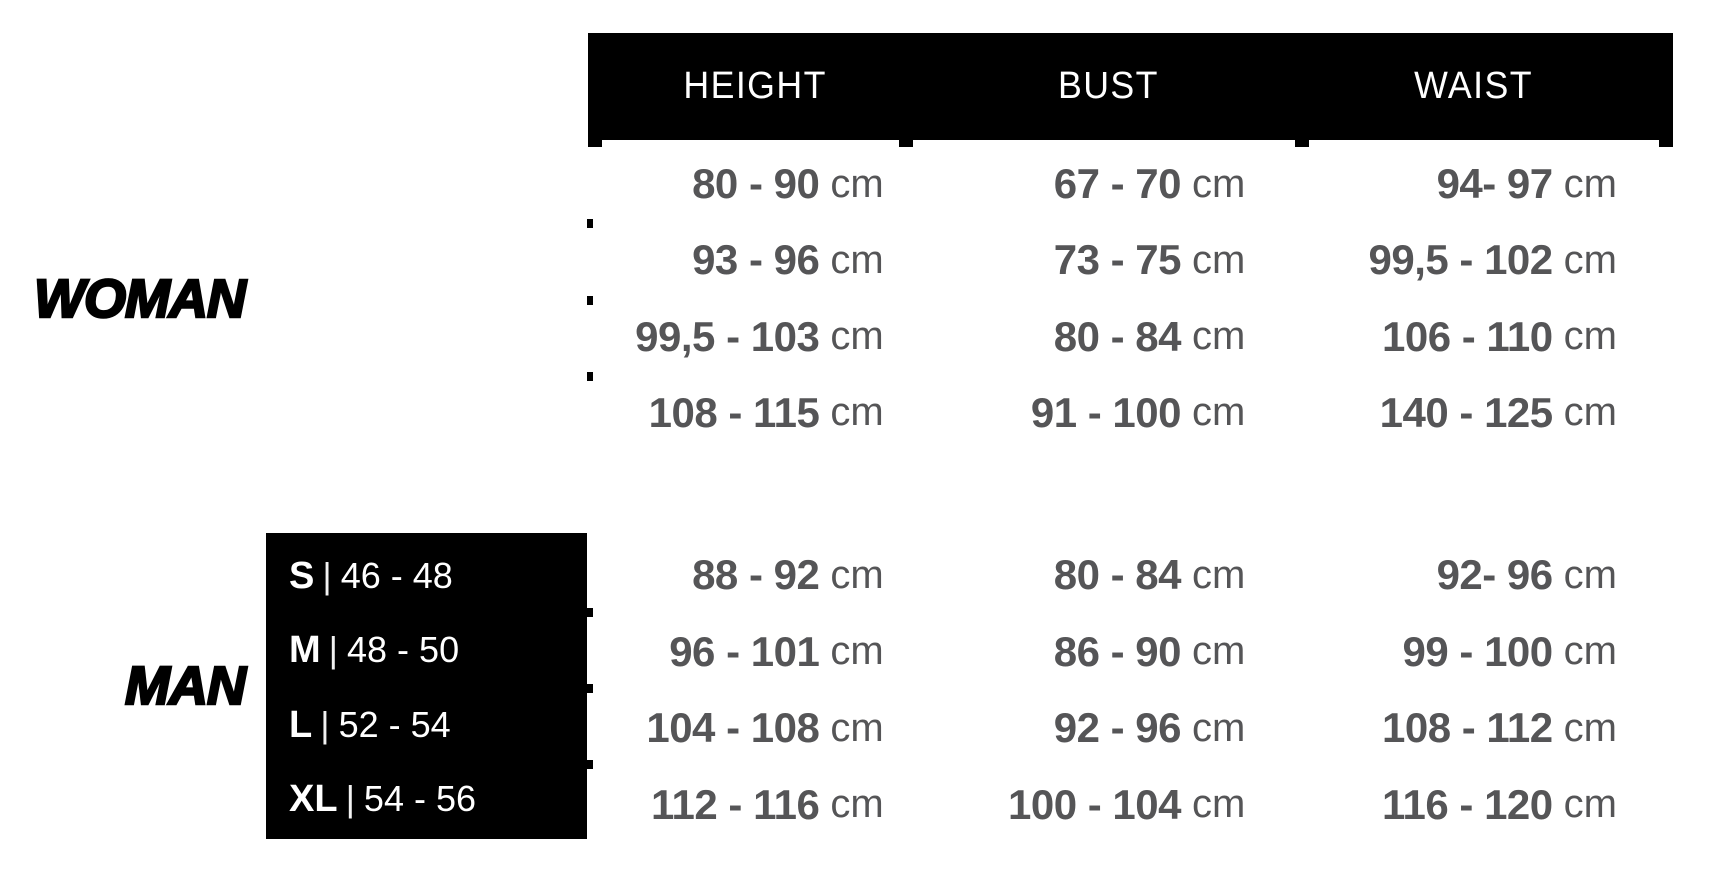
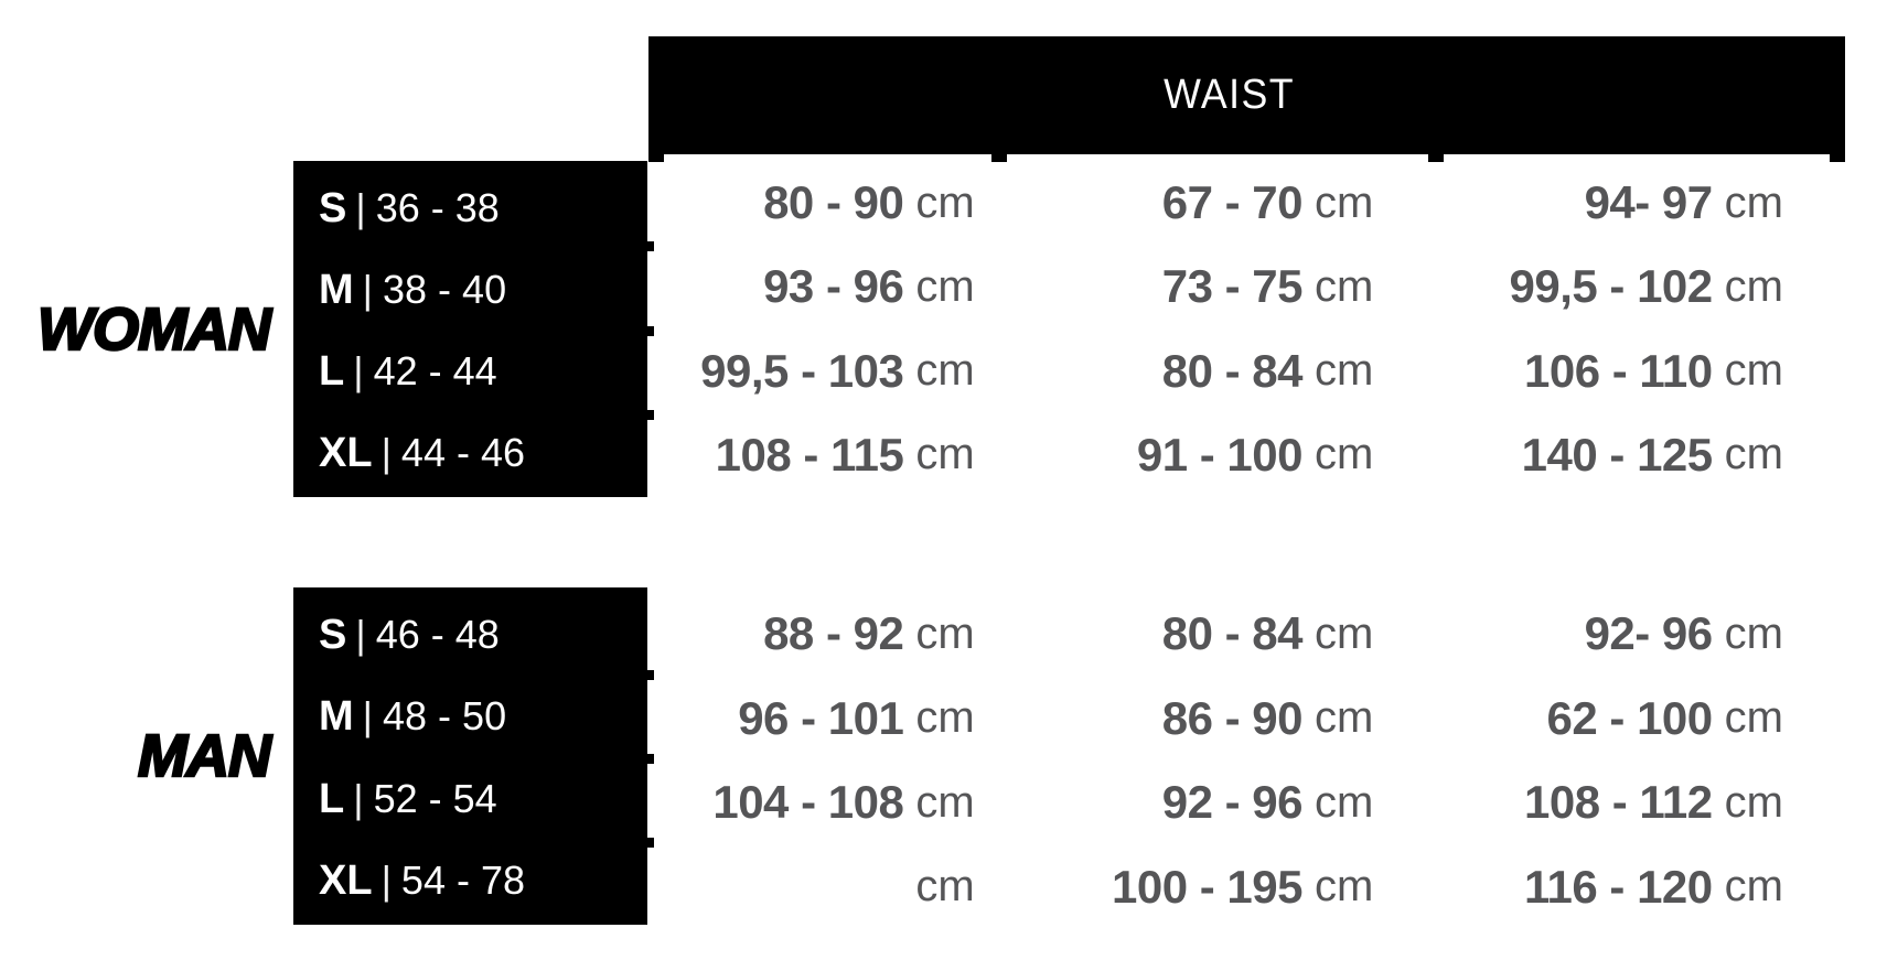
- HEIGHT
- BUST
  WAIST
  WOMAN
  MAN
+ S | 36 - 38
+ M | 38 - 40
+ L | 42 - 44
+ XL | 44 - 46
  S | 46 - 48
  M | 48 - 50
  L | 52 - 54
- XL | 54 - 56
+ XL | 54 - 78
  80 - 90
  cm
  67 - 70
  cm
  94- 97
  cm
  93 - 96
  cm
  73 - 75
  cm
  99,5 - 102
  cm
  99,5 - 103
  cm
  80 - 84
  cm
  106 - 110
  cm
  108 - 115
  cm
  91 - 100
  cm
  140 - 125
  cm
  88 - 92
  cm
  80 - 84
  cm
  92- 96
  cm
  96 - 101
  cm
  86 - 90
  cm
- 99 - 100
+ 62 - 100
  cm
  104 - 108
  cm
  92 - 96
  cm
  108 - 112
  cm
- 112 - 116
  cm
- 100 - 104
+ 100 - 195
  cm
  116 - 120
  cm
